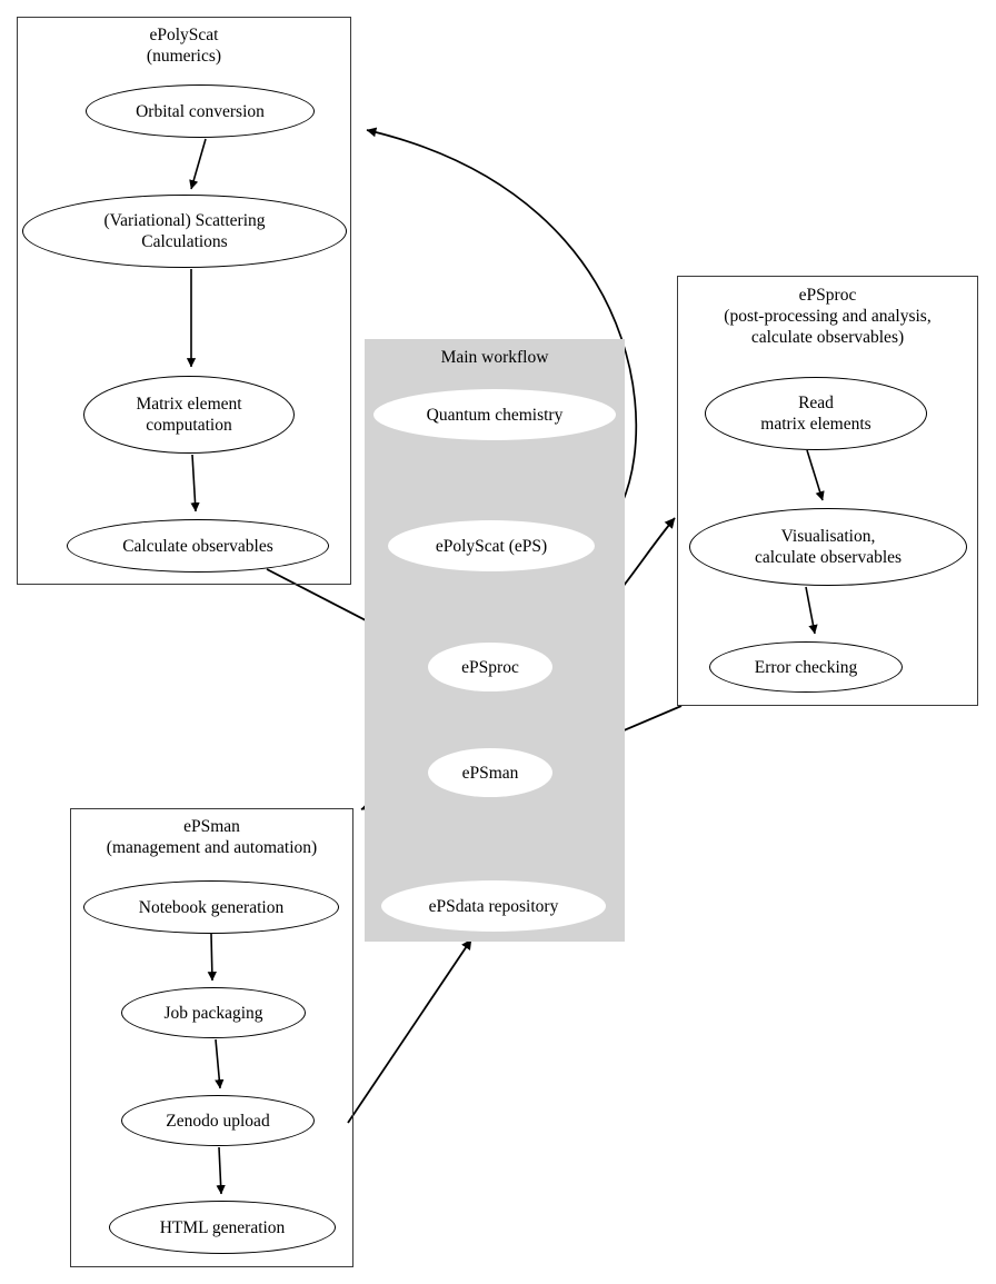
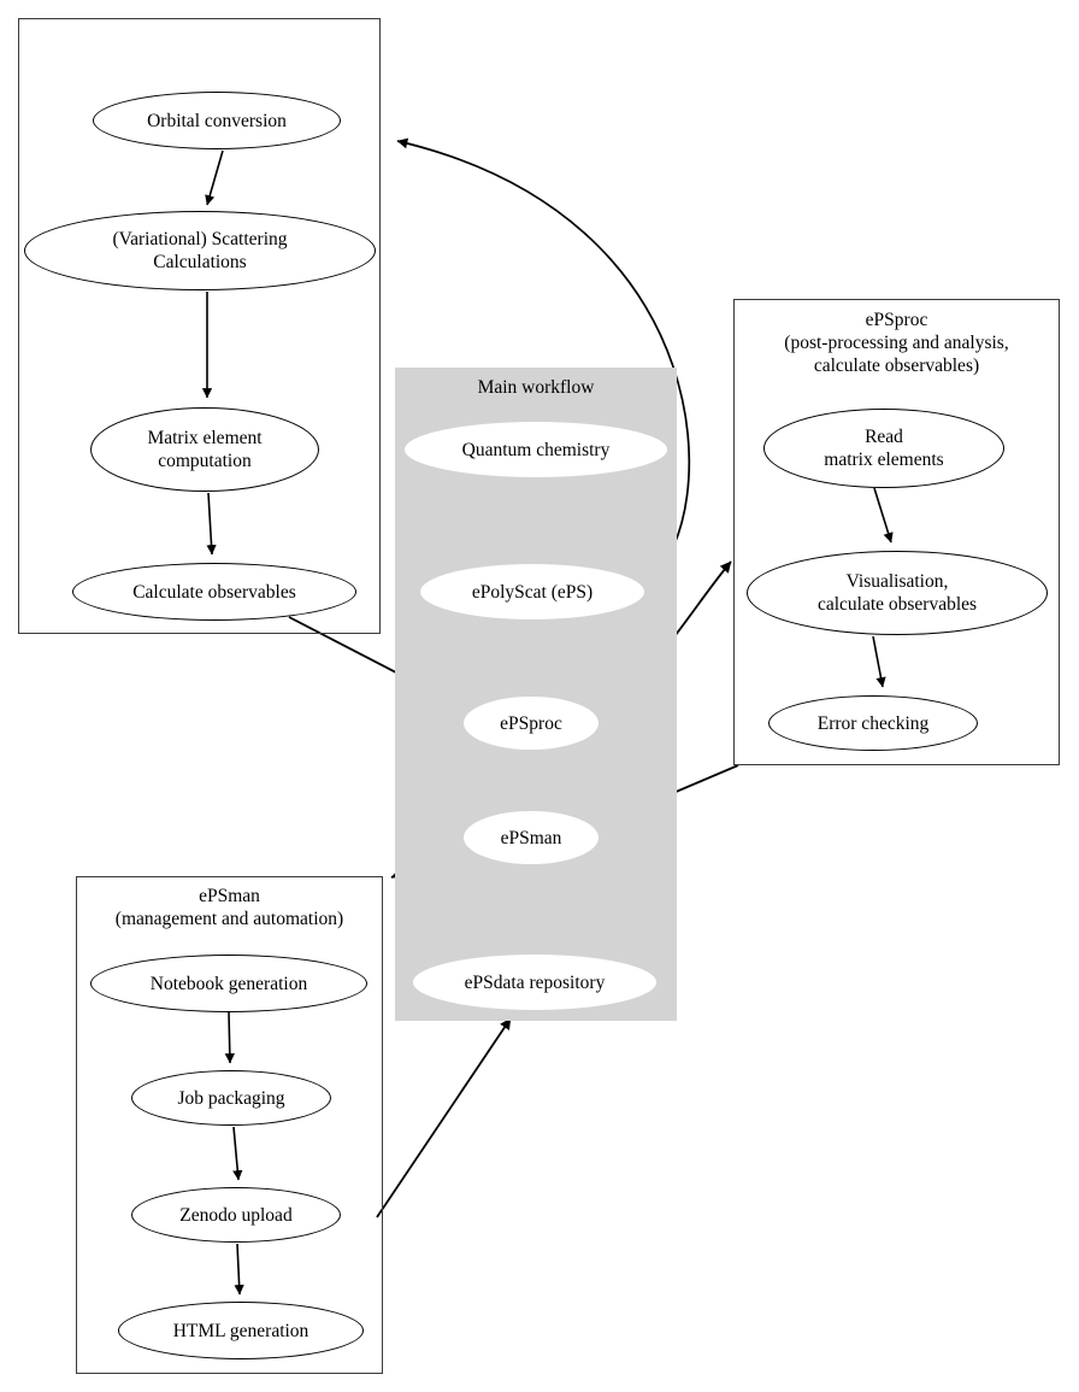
  Main workflow
- ePolyScat
- (numerics)
  ePSproc
  (post-processing and analysis,
  calculate observables)
  ePSman
  (management and automation)
  Orbital conversion
  (Variational) Scattering
  Calculations
  Matrix element
  computation
  Calculate observables
  Quantum chemistry
  ePolyScat (ePS)
  ePSproc
  ePSman
  ePSdata repository
  Read
  matrix elements
  Visualisation,
  calculate observables
  Error checking
  Notebook generation
  Job packaging
  Zenodo upload
  HTML generation
